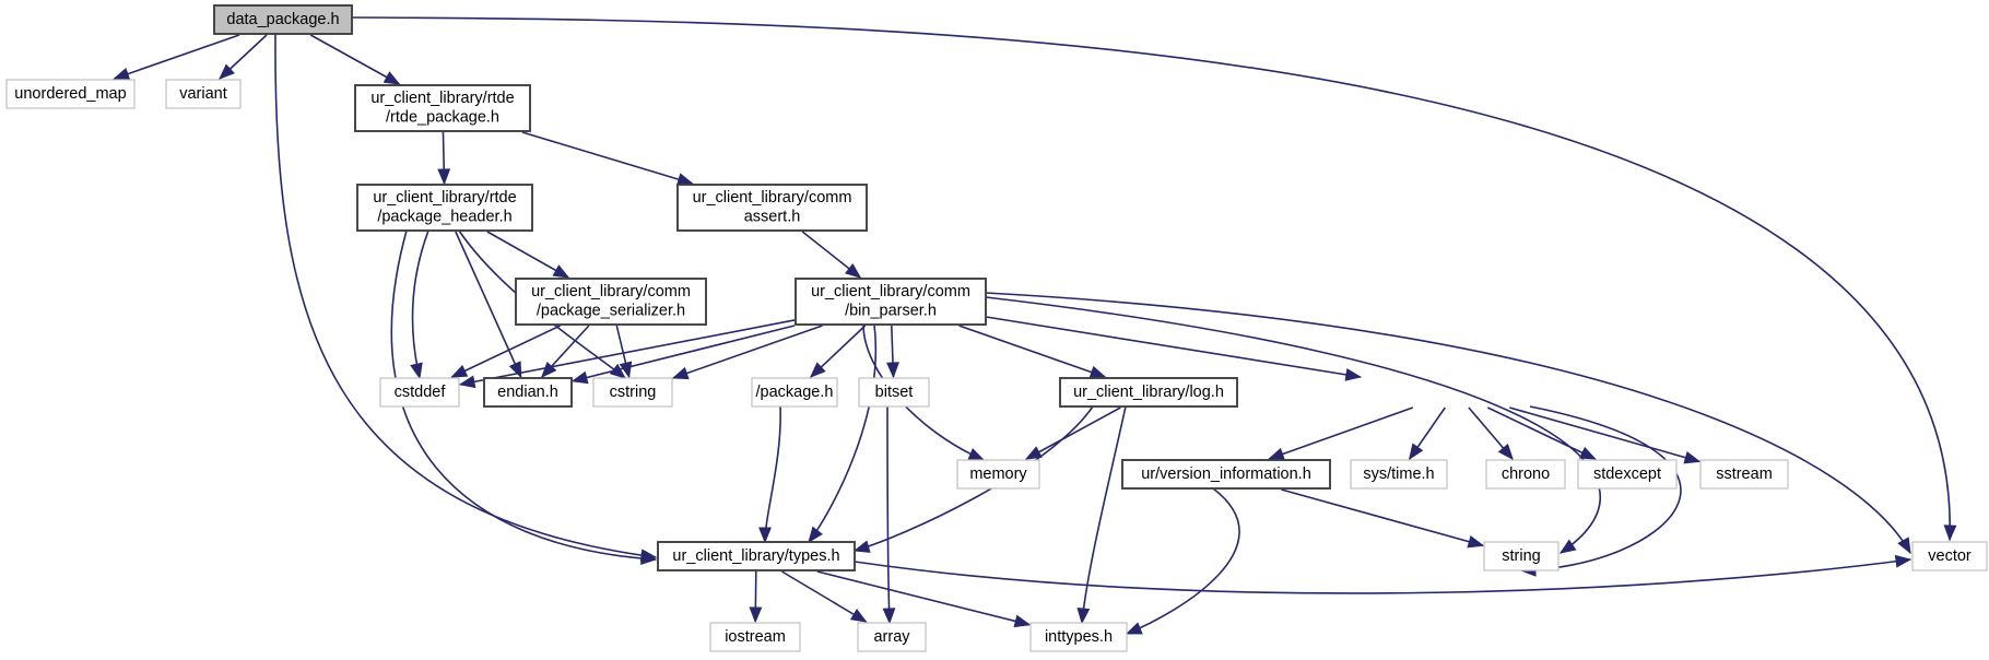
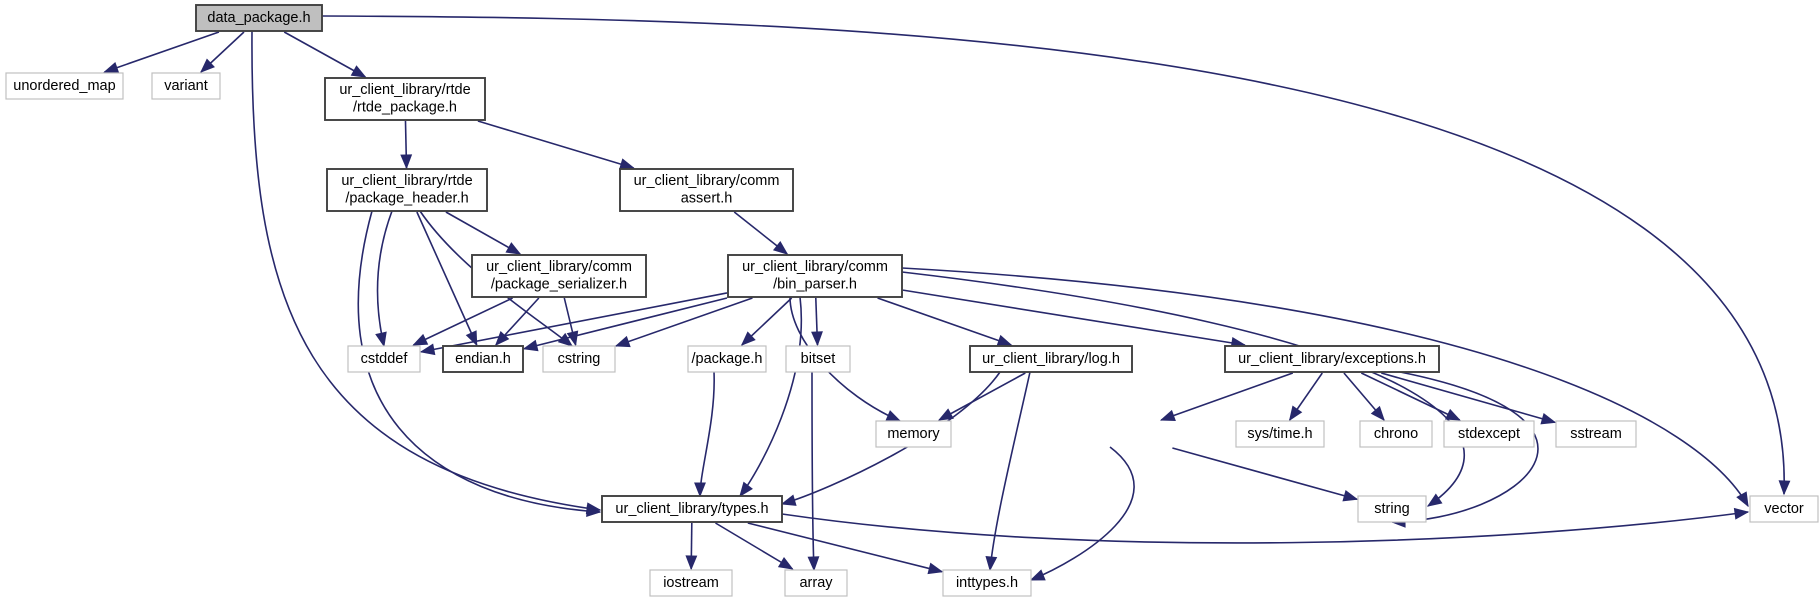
  data_package.h
  unordered_map
  variant
  ur_client_library/rtde
  /rtde_package.h
  ur_client_library/rtde
  /package_header.h
  ur_client_library/comm
  assert.h
  ur_client_library/comm
  /package_serializer.h
  ur_client_library/comm
  /bin_parser.h
  cstddef
  endian.h
  cstring
  /package.h
  bitset
  ur_client_library/log.h
+ ur_client_library/exceptions.h
  memory
- ur/version_information.h
  sys/time.h
  chrono
  stdexcept
  sstream
  ur_client_library/types.h
  string
  vector
  iostream
  array
  inttypes.h
